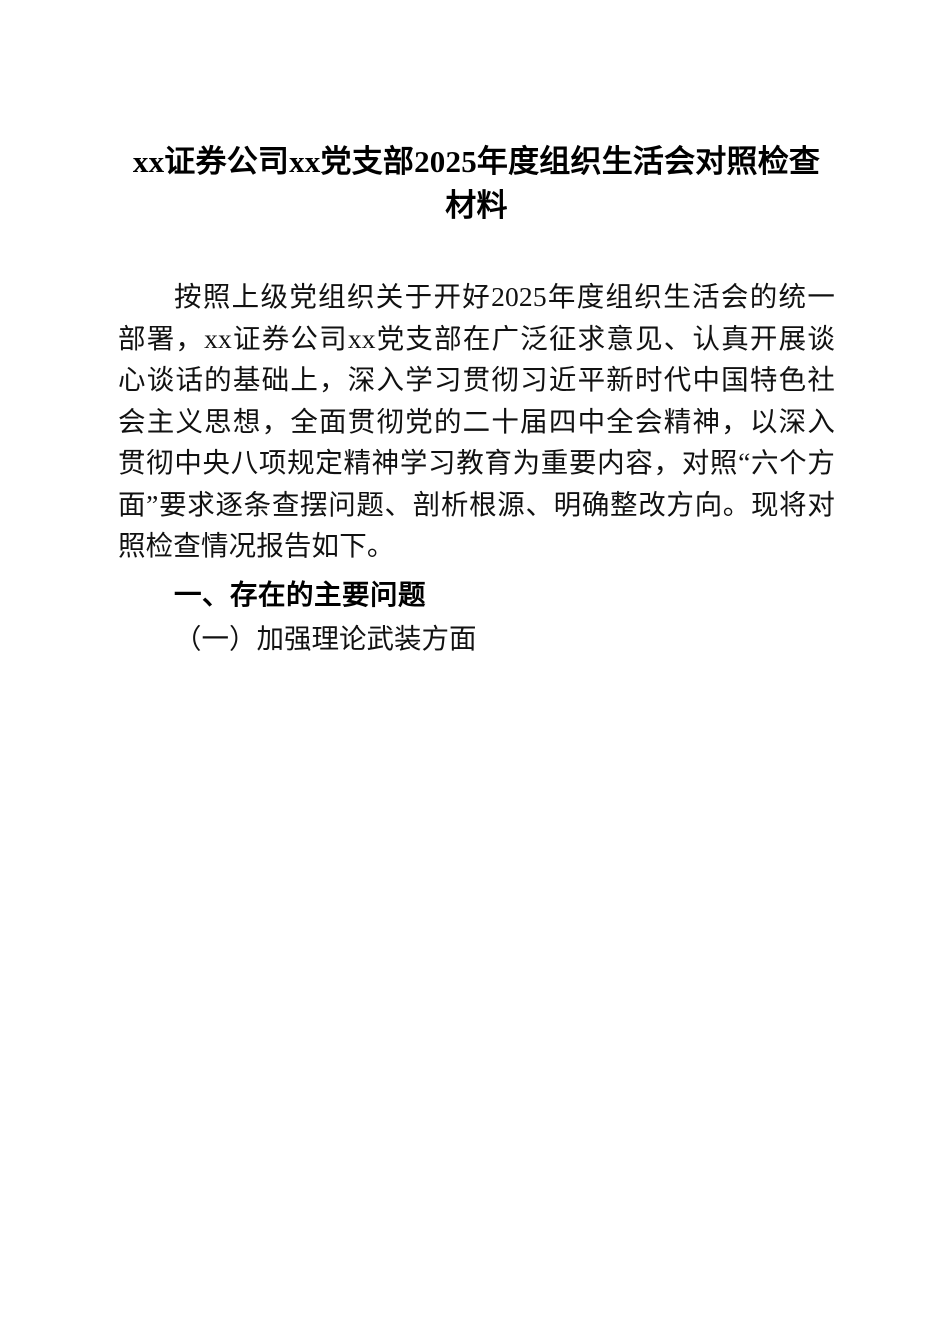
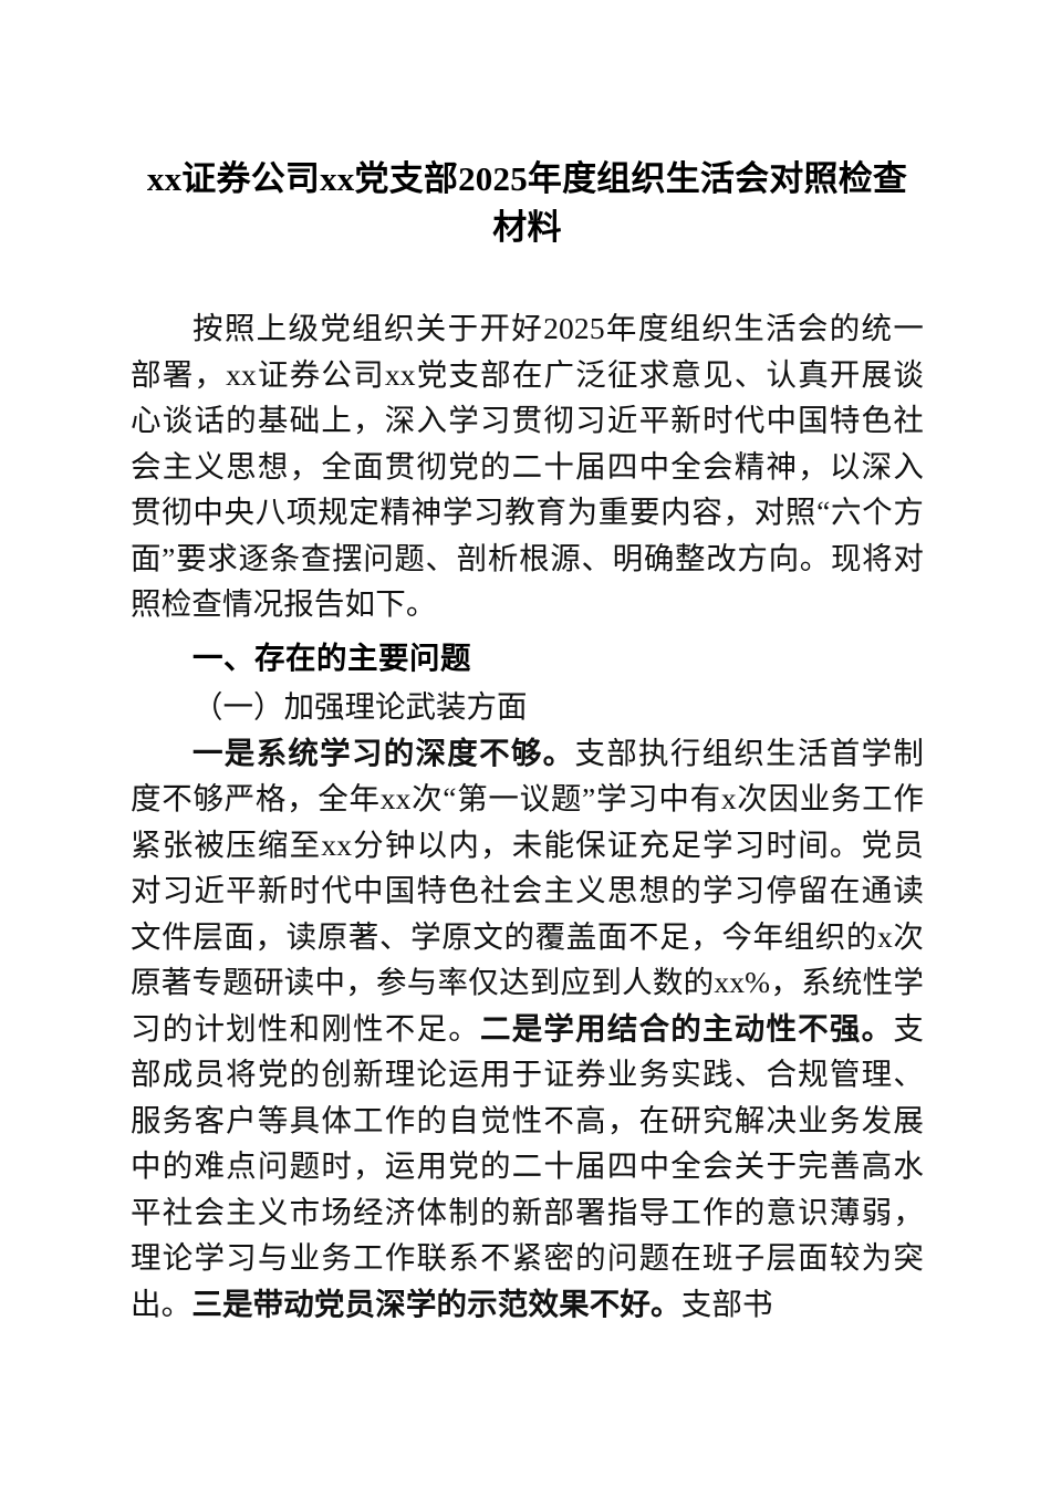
  xx证券公司xx党支部2025年度组织生活会对照检查材料
  按照上级党组织关于开好2025年度组织生活会的统一部署，xx证券公司xx党支部在广泛征求意见、认真开展谈心谈话的基础上，深入学习贯彻习近平新时代中国特色社会主义思想，全面贯彻党的二十届四中全会精神，以深入贯彻中央八项规定精神学习教育为重要内容，对照“六个方面”要求逐条查摆问题、剖析根源、明确整改方向。现将对照检查情况报告如下。
  一、存在的主要问题
  （一）加强理论武装方面
+ 一是系统学习的深度不够。支部执行组织生活首学制度不够严格，全年xx次“第一议题”学习中有x次因业务工作紧张被压缩至xx分钟以内，未能保证充足学习时间。党员对习近平新时代中国特色社会主义思想的学习停留在通读文件层面，读原著、学原文的覆盖面不足，今年组织的x次原著专题研读中，参与率仅达到应到人数的xx%，系统性学习的计划性和刚性不足。二是学用结合的主动性不强。支部成员将党的创新理论运用于证券业务实践、合规管理、服务客户等具体工作的自觉性不高，在研究解决业务发展中的难点问题时，运用党的二十届四中全会关于完善高水平社会主义市场经济体制的新部署指导工作的意识薄弱，理论学习与业务工作联系不紧密的问题在班子层面较为突出。三是带动党员深学的示范效果不好。支部书
